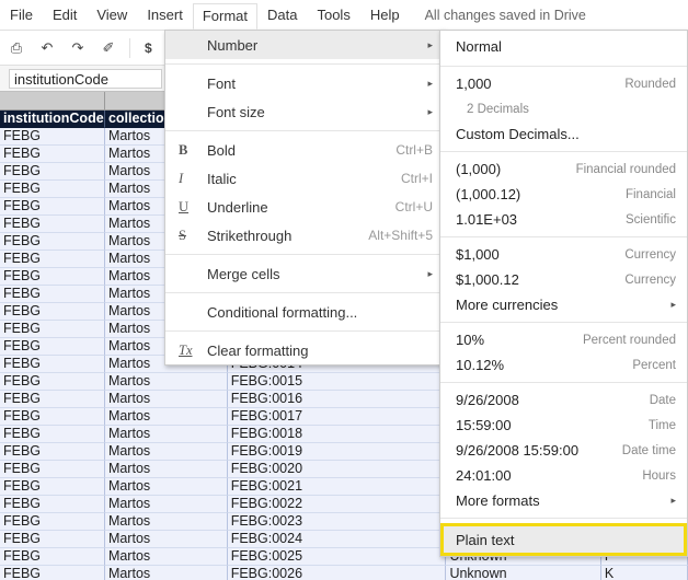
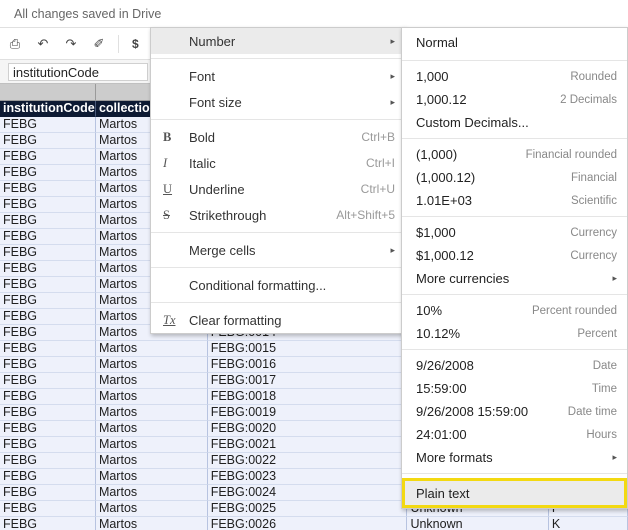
- File
- Edit
- View
- Insert
- Format
- Data
- Tools
- Help
  All changes saved in Drive
  ⎙
  ↶
  ↷
  ✐
  $
  institutionCode
  institutionCode
  FEBG
  Martos
  FEBG
  Martos
  FEBG
  Martos
  FEBG
  Martos
  FEBG
  Martos
  FEBG
  Martos
  FEBG
  Martos
  FEBG
  Martos
  FEBG
  Martos
  FEBG
  Martos
  FEBG
  Martos
  FEBG
  Martos
  FEBG
  Martos
  FEBG
  Martos
  FEBG
  Martos
  FEBG:0015
  FEBG
  Martos
  FEBG:0016
  FEBG
  Martos
  FEBG:0017
  FEBG
  Martos
  FEBG:0018
  FEBG
  Martos
  FEBG:0019
  FEBG
  Martos
  FEBG:0020
  FEBG
  Martos
  FEBG:0021
  FEBG
  Martos
  FEBG:0022
  FEBG
  Martos
  FEBG:0023
  FEBG
  Martos
  FEBG:0024
  FEBG
  Martos
  FEBG:0025
  FEBG
  Martos
  FEBG:0026
  Unknown
  K
  Number
  ▸
  Font
  ▸
  Font size
  ▸
  B
  Bold
  Ctrl+B
  I
  Italic
  Ctrl+I
  U
  Underline
  Ctrl+U
  S
  Strikethrough
  Alt+Shift+5
  Merge cells
  ▸
  Conditional formatting...
  Tx
  Clear formatting
  Normal
  1,000
  Rounded
+ 1,000.12
  2 Decimals
  Custom Decimals...
  (1,000)
  Financial rounded
  (1,000.12)
  Financial
  1.01E+03
  Scientific
  $1,000
  Currency
  $1,000.12
  Currency
  More currencies
  ▸
  10%
  Percent rounded
  10.12%
  Percent
  9/26/2008
  Date
  15:59:00
  Time
  9/26/2008 15:59:00
  Date time
  24:01:00
  Hours
  More formats
  ▸
  Plain text
